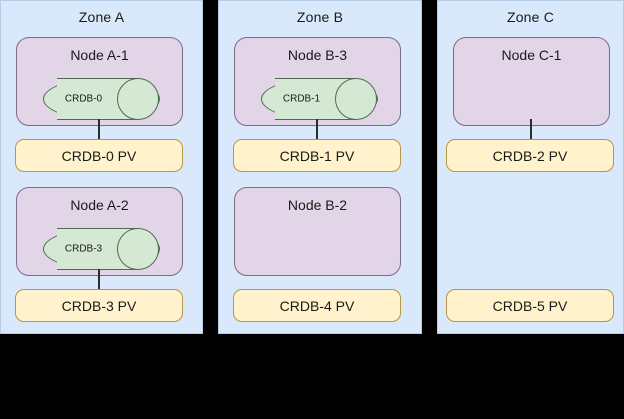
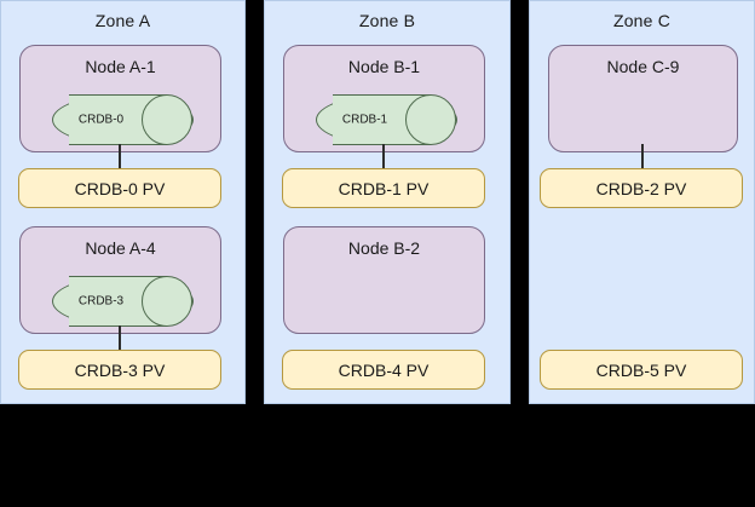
  Zone A
  Node A-1
  CRDB-0
  CRDB-0 PV
- Node A-2
+ Node A-4
  CRDB-3
  CRDB-3 PV
  Zone B
- Node B-3
+ Node B-1
  CRDB-1
  CRDB-1 PV
  Node B-2
  CRDB-4 PV
  Zone C
- Node C-1
+ Node C-9
  CRDB-2 PV
  CRDB-5 PV
